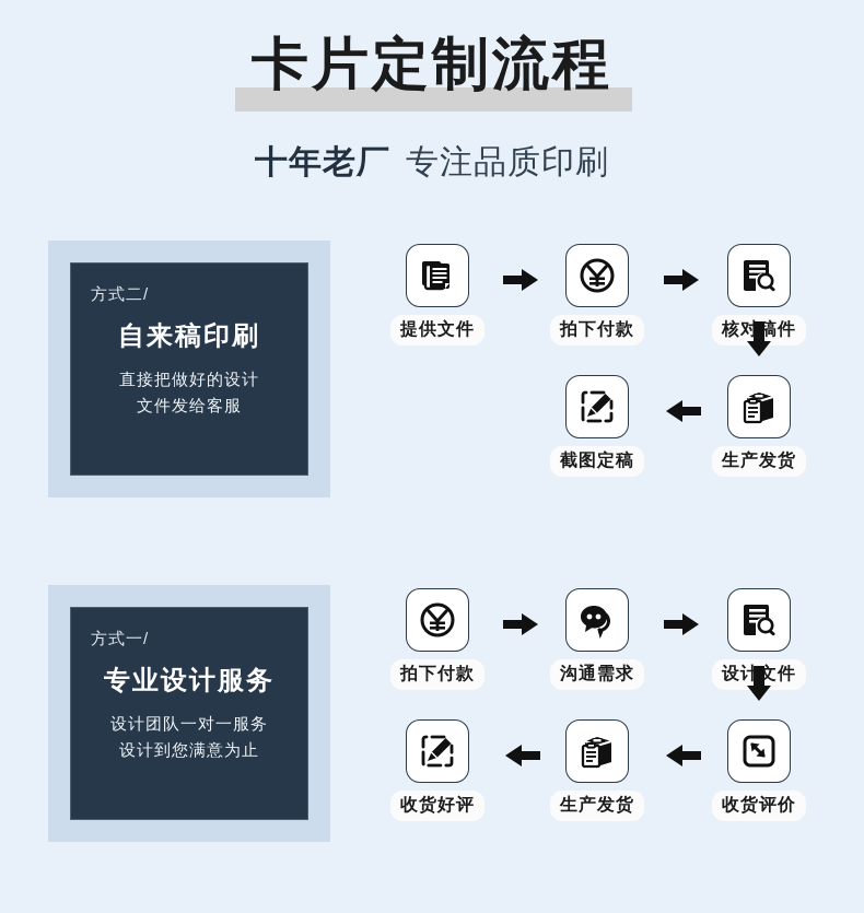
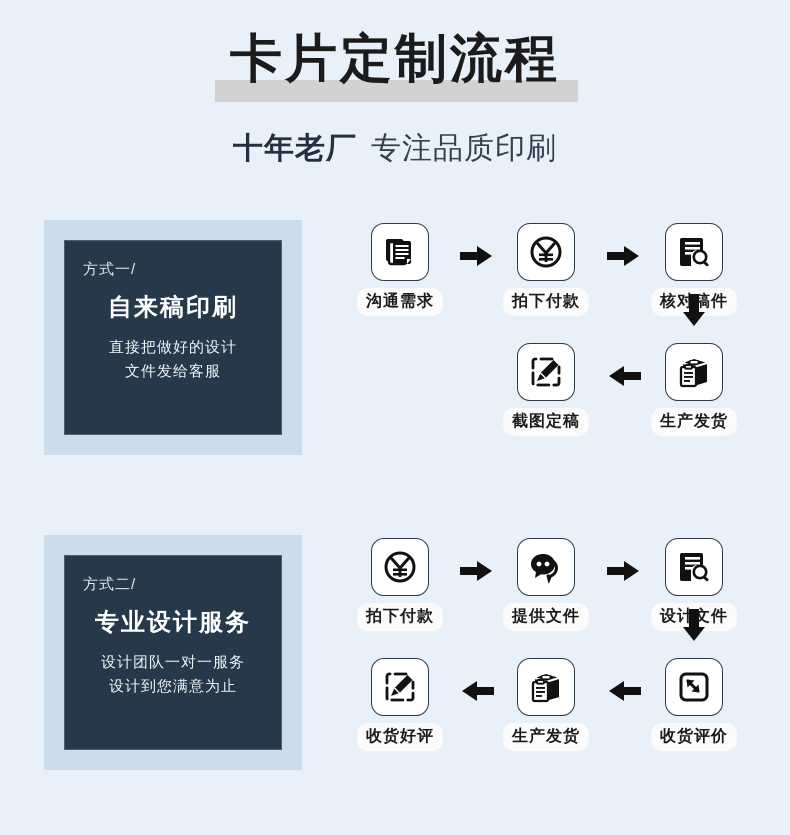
  卡片定制流程
  十年老厂 专注品质印刷
- 方式二/
+ 方式一/
  自来稿印刷
  直接把做好的设计
  文件发给客服
- 提供文件
+ 沟通需求
  拍下付款
  核对稿件
  截图定稿
  生产发货
- 方式一/
+ 方式二/
  专业设计服务
  设计团队一对一服务
  设计到您满意为止
  拍下付款
- 沟通需求
+ 提供文件
  设计文件
  收货好评
  生产发货
  收货评价
